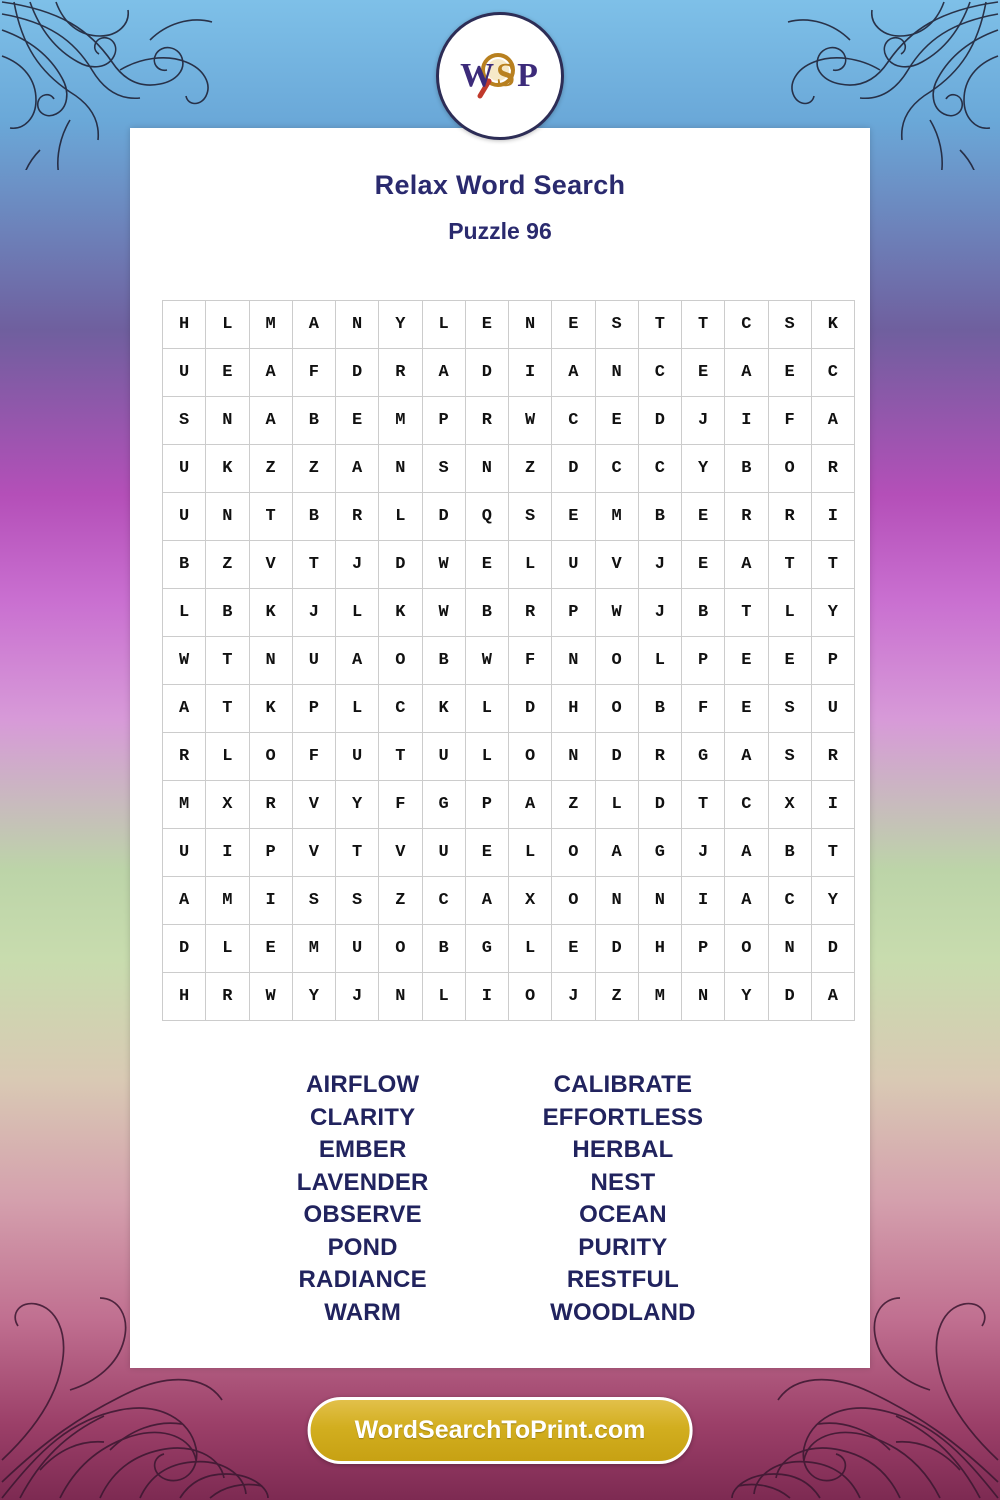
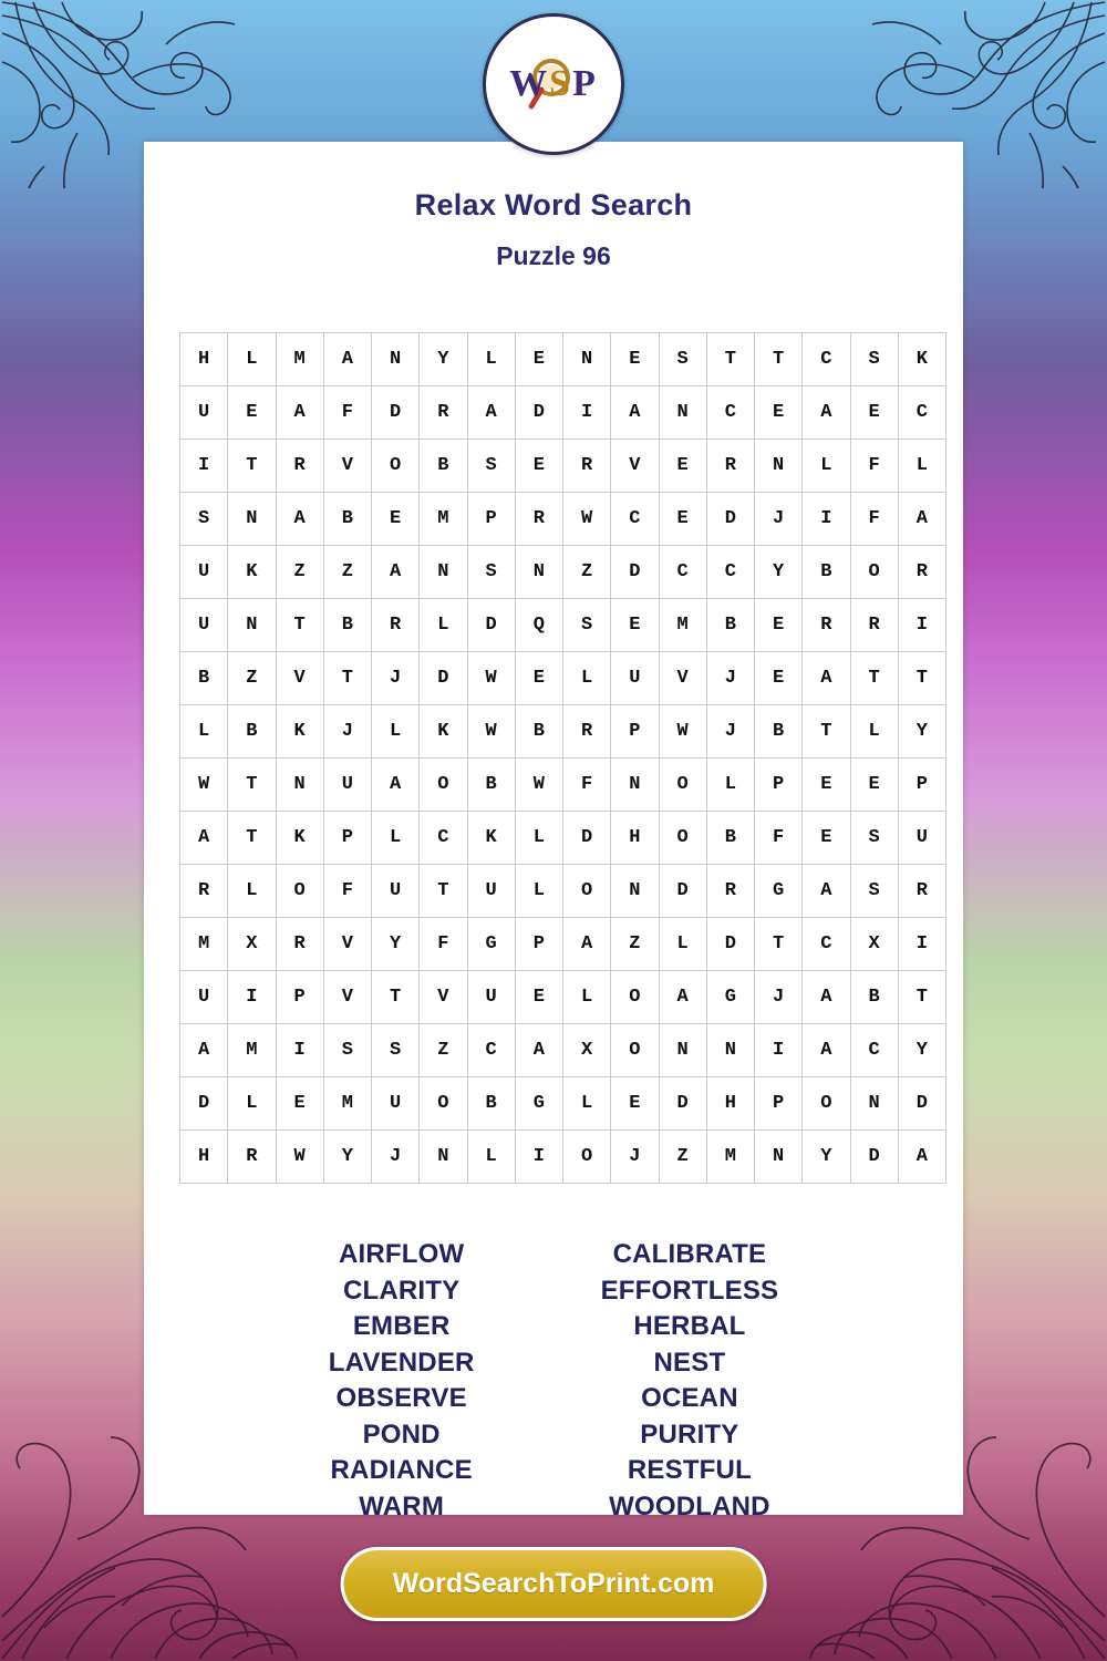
  Relax Word Search
  Puzzle 96
  H	L	M	A	N	Y	L	E	N	E	S	T	T	C	S	K
  U	E	A	F	D	R	A	D	I	A	N	C	E	A	E	C
+ I	T	R	V	O	B	S	E	R	V	E	R	N	L	F	L
  S	N	A	B	E	M	P	R	W	C	E	D	J	I	F	A
  U	K	Z	Z	A	N	S	N	Z	D	C	C	Y	B	O	R
  U	N	T	B	R	L	D	Q	S	E	M	B	E	R	R	I
  B	Z	V	T	J	D	W	E	L	U	V	J	E	A	T	T
  L	B	K	J	L	K	W	B	R	P	W	J	B	T	L	Y
  W	T	N	U	A	O	B	W	F	N	O	L	P	E	E	P
  A	T	K	P	L	C	K	L	D	H	O	B	F	E	S	U
  R	L	O	F	U	T	U	L	O	N	D	R	G	A	S	R
  M	X	R	V	Y	F	G	P	A	Z	L	D	T	C	X	I
  U	I	P	V	T	V	U	E	L	O	A	G	J	A	B	T
  A	M	I	S	S	Z	C	A	X	O	N	N	I	A	C	Y
  D	L	E	M	U	O	B	G	L	E	D	H	P	O	N	D
  H	R	W	Y	J	N	L	I	O	J	Z	M	N	Y	D	A
  AIRFLOW
  CLARITY
  EMBER
  LAVENDER
  OBSERVE
  POND
  RADIANCE
  WARM
  CALIBRATE
  EFFORTLESS
  HERBAL
  NEST
  OCEAN
  PURITY
  RESTFUL
  WOODLAND
  WSP
  WordSearchToPrint.com
